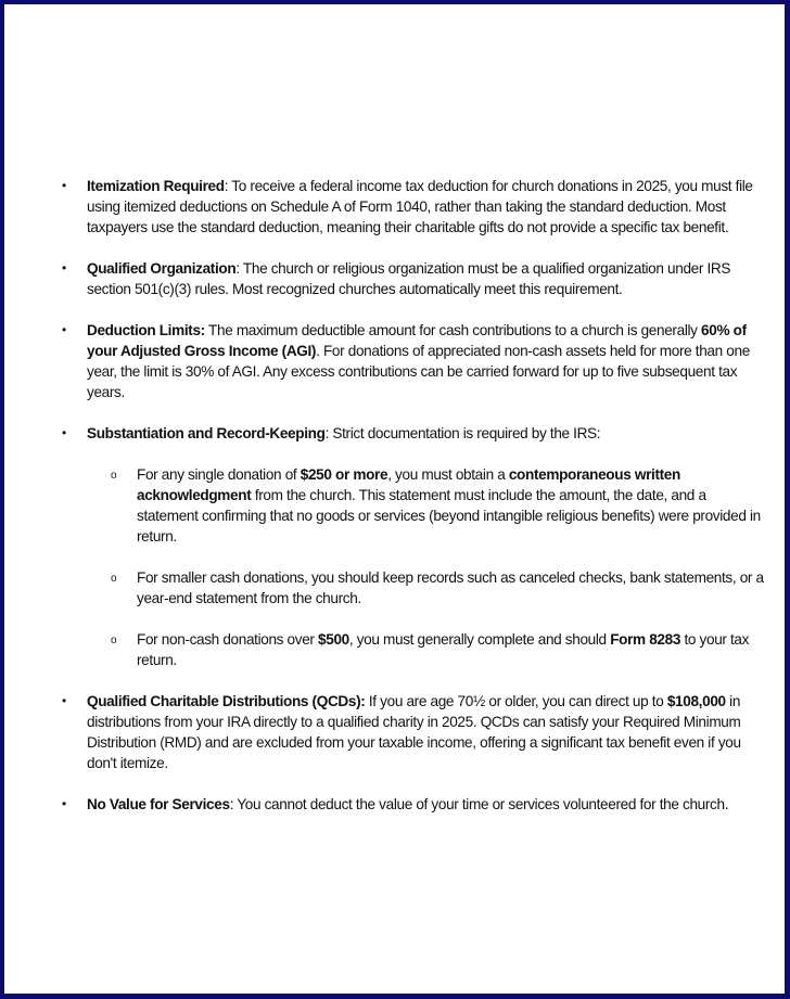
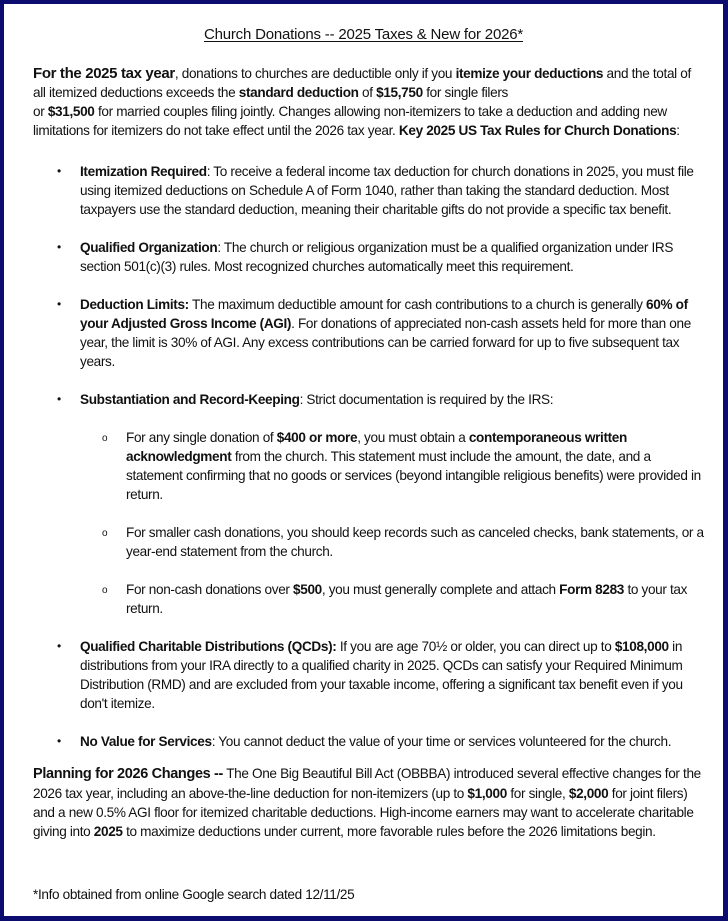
+ Church Donations -- 2025 Taxes & New for 2026*
+ For the 2025 tax year, donations to churches are deductible only if you itemize your deductions and the total of all itemized deductions exceeds the standard deduction of $15,750 for single filers
+ or $31,500 for married couples filing jointly. Changes allowing non-itemizers to take a deduction and adding new limitations for itemizers do not take effect until the 2026 tax year. Key 2025 US Tax Rules for Church Donations:
  •
  Itemization Required: To receive a federal income tax deduction for church donations in 2025, you must file using itemized deductions on Schedule A of Form 1040, rather than taking the standard deduction. Most taxpayers use the standard deduction, meaning their charitable gifts do not provide a specific tax benefit.
  •
  Qualified Organization: The church or religious organization must be a qualified organization under IRS section 501(c)(3) rules. Most recognized churches automatically meet this requirement.
  •
  Deduction Limits: The maximum deductible amount for cash contributions to a church is generally 60% of your Adjusted Gross Income (AGI). For donations of appreciated non-cash assets held for more than one year, the limit is 30% of AGI. Any excess contributions can be carried forward for up to five subsequent tax years.
  •
  Substantiation and Record-Keeping: Strict documentation is required by the IRS:
  o
- For any single donation of $250 or more, you must obtain a contemporaneous written acknowledgment from the church. This statement must include the amount, the date, and a statement confirming that no goods or services (beyond intangible religious benefits) were provided in return.
+ For any single donation of $400 or more, you must obtain a contemporaneous written acknowledgment from the church. This statement must include the amount, the date, and a statement confirming that no goods or services (beyond intangible religious benefits) were provided in return.
  o
  For smaller cash donations, you should keep records such as canceled checks, bank statements, or a year-end statement from the church.
  o
- For non-cash donations over $500, you must generally complete and should Form 8283 to your tax return.
+ For non-cash donations over $500, you must generally complete and attach Form 8283 to your tax return.
  •
  Qualified Charitable Distributions (QCDs): If you are age 70½ or older, you can direct up to $108,000 in distributions from your IRA directly to a qualified charity in 2025. QCDs can satisfy your Required Minimum Distribution (RMD) and are excluded from your taxable income, offering a significant tax benefit even if you don't itemize.
  •
  No Value for Services: You cannot deduct the value of your time or services volunteered for the church.
+ Planning for 2026 Changes -- The One Big Beautiful Bill Act (OBBBA) introduced several effective changes for the 2026 tax year, including an above-the-line deduction for non-itemizers (up to $1,000 for single, $2,000 for joint filers) and a new 0.5% AGI floor for itemized charitable deductions. High-income earners may want to accelerate charitable giving into 2025 to maximize deductions under current, more favorable rules before the 2026 limitations begin.
+ *Info obtained from online Google search dated 12/11/25
